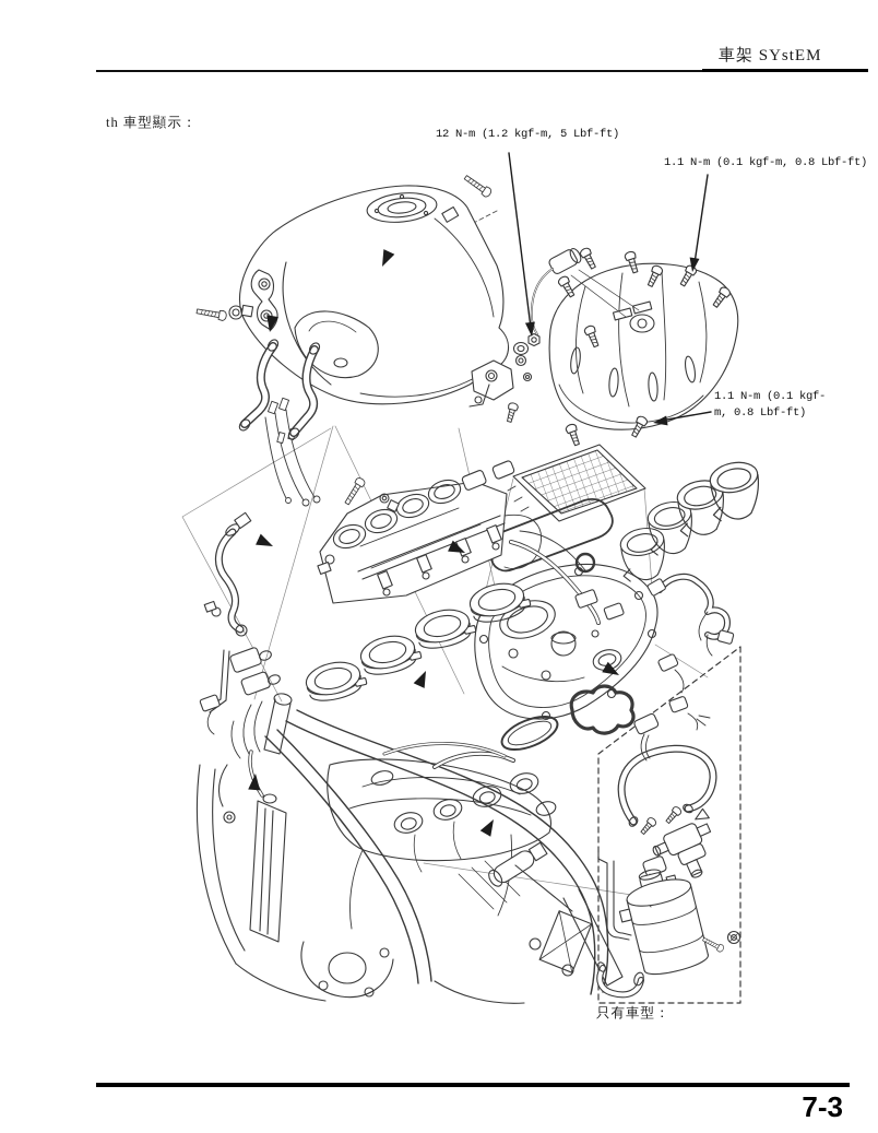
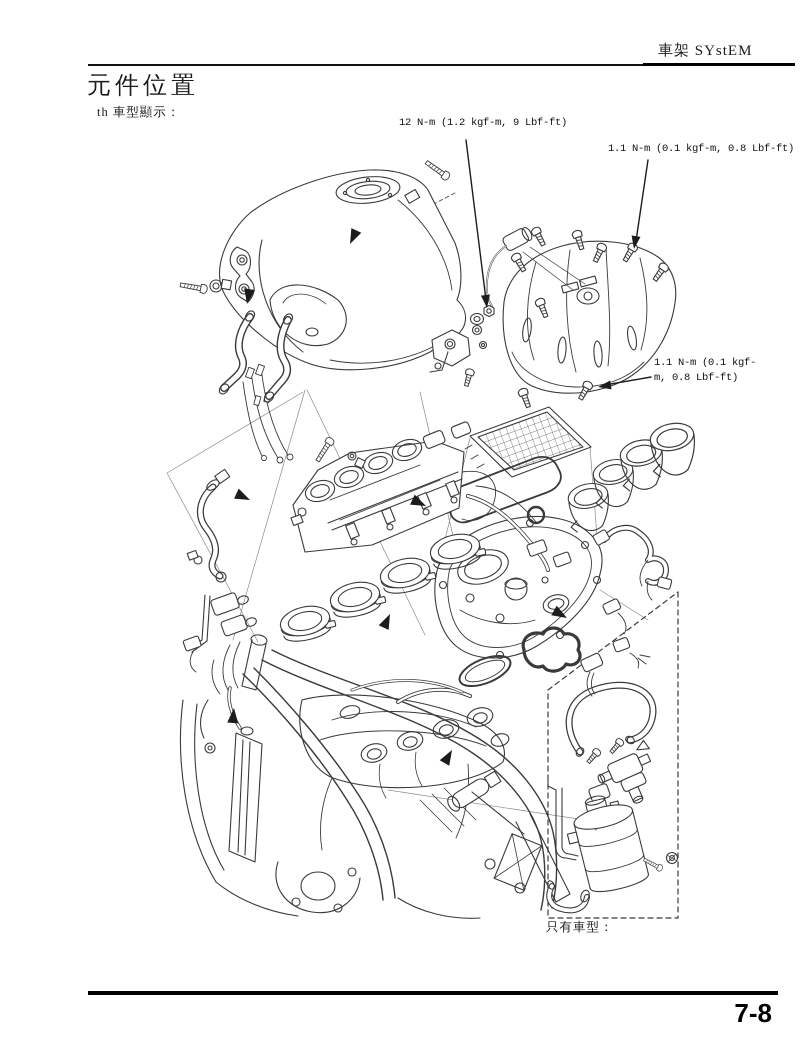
  車架 SYstEM
+ 元件位置
  th 車型顯示：
- 12 N-m (1.2 kgf-m, 5 Lbf-ft)
+ 12 N-m (1.2 kgf-m, 9 Lbf-ft)
  1.1 N-m (0.1 kgf-m, 0.8 Lbf-ft)
  1.1 N-m (0.1 kgf-
  m, 0.8 Lbf-ft)
  只有車型：
- 7-3
+ 7-8
